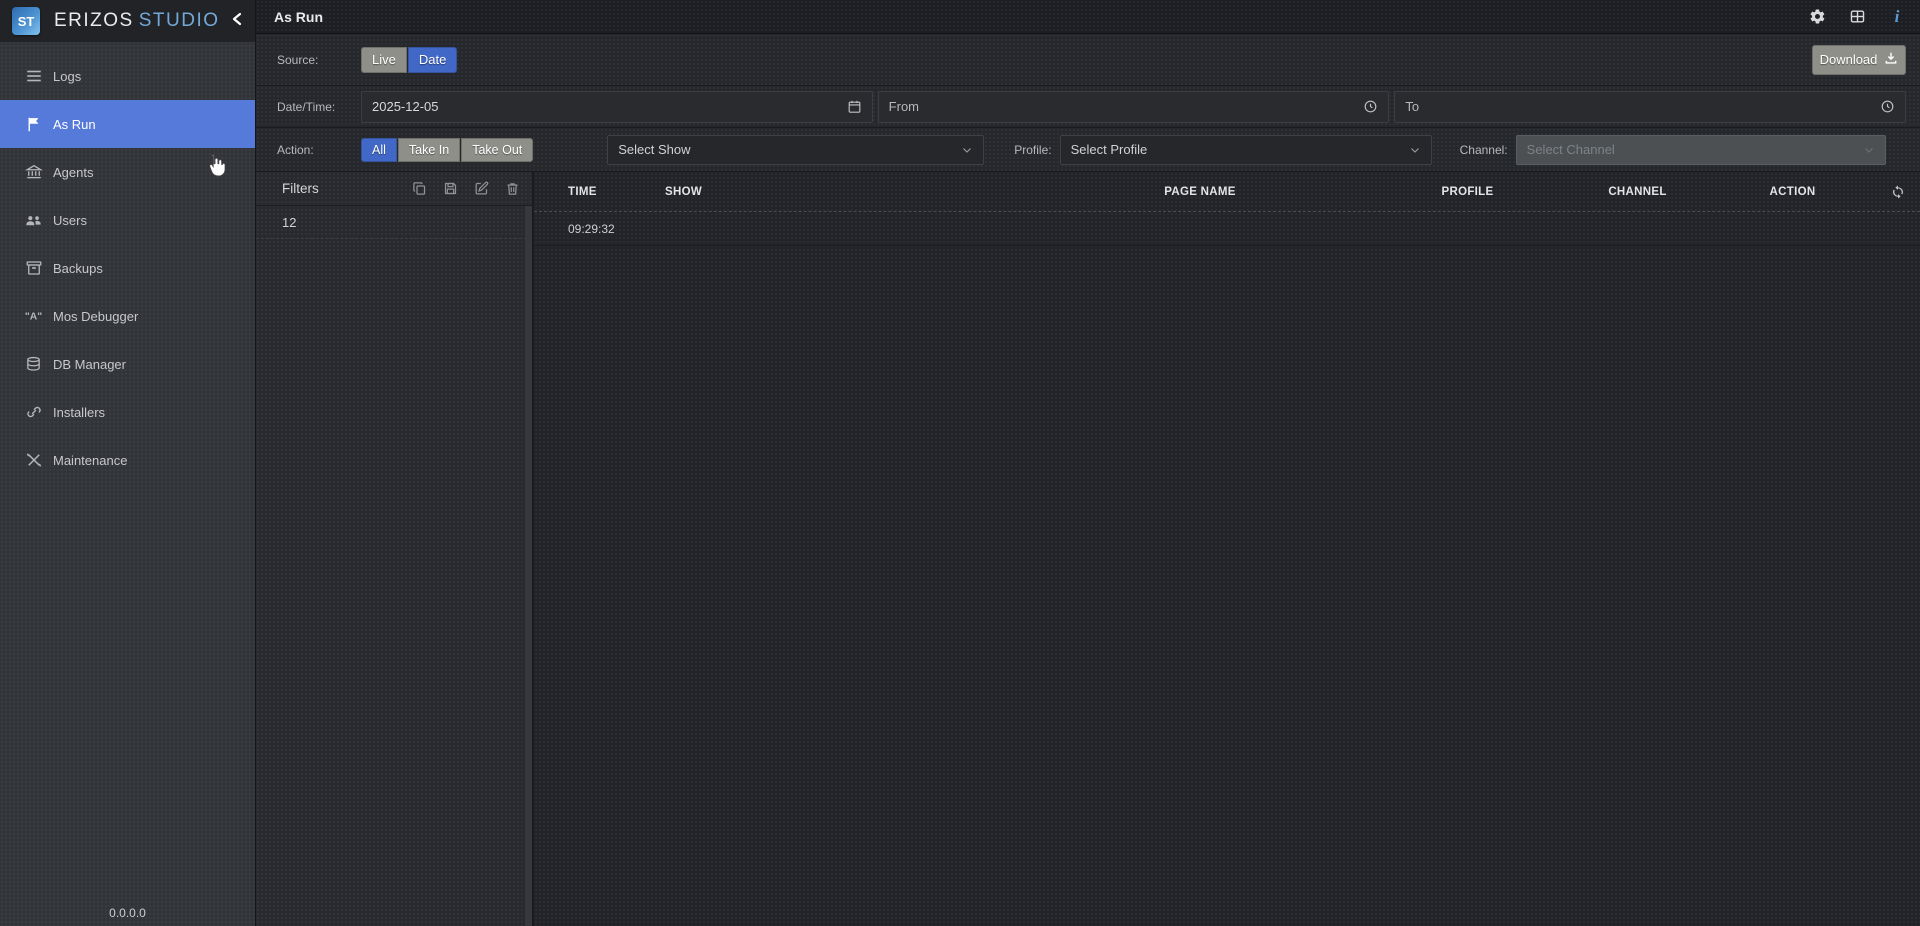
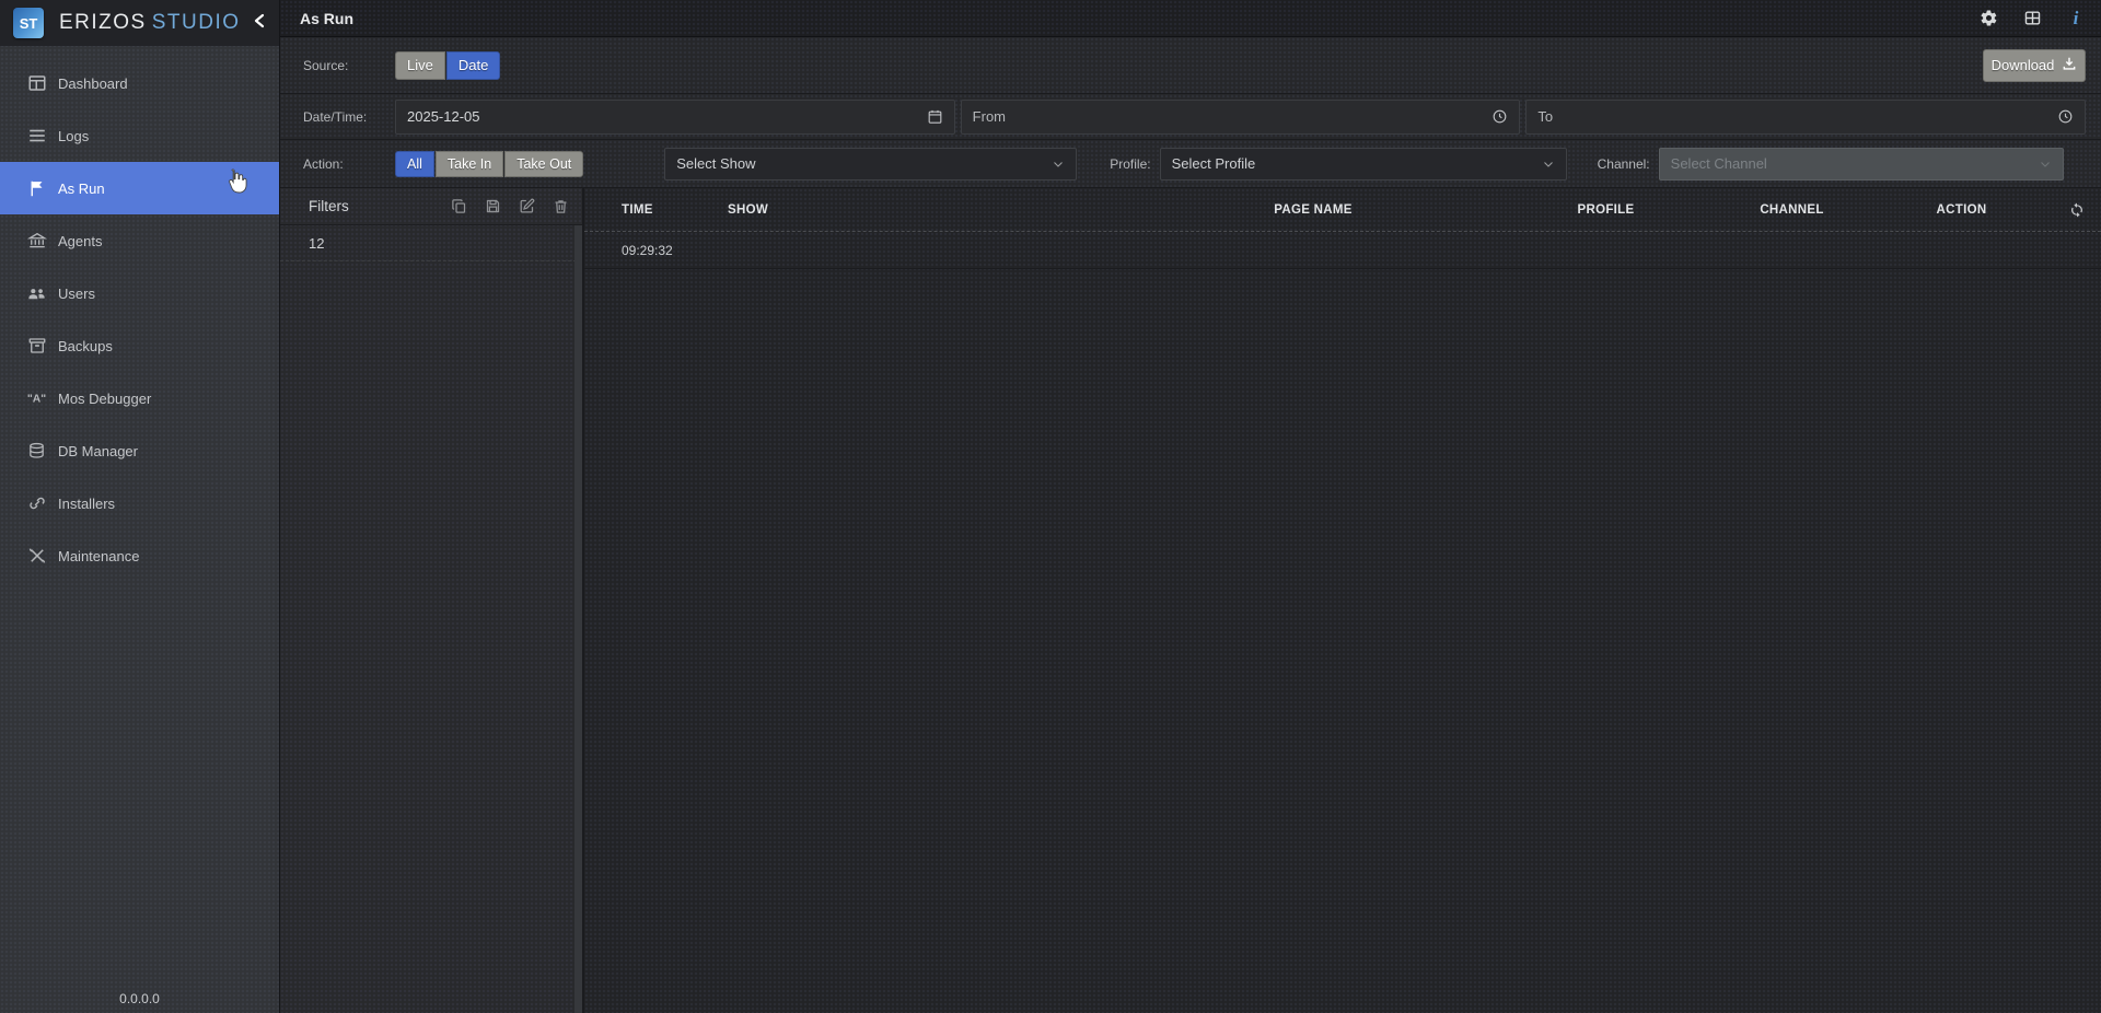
  ST
  ERIZOS STUDIO
+ Dashboard
  Logs
  As Run
  Agents
  Users
  Backups
  "A"
  Mos Debugger
  DB Manager
  Installers
  Maintenance
  0.0.0.0
  As Run
  i
  Source:
  Live
  Date
  Download
  Date/Time:
  2025-12-05
  From
  To
  Action:
  All
  Take In
  Take Out
  Select Show
  Profile:
  Select Profile
  Channel:
  Select Channel
  Filters
  12
  TIME
  SHOW
  PAGE NAME
  PROFILE
  CHANNEL
  ACTION
  09:29:32
